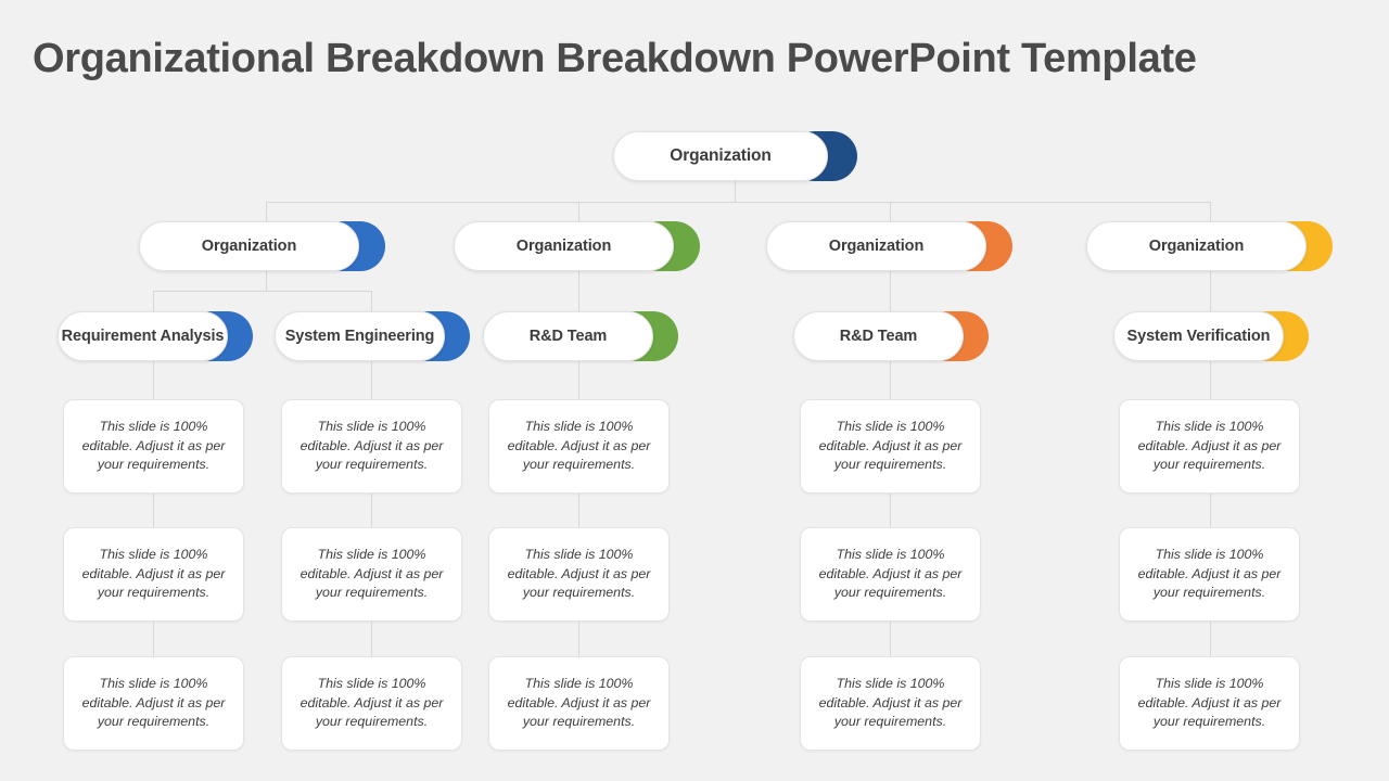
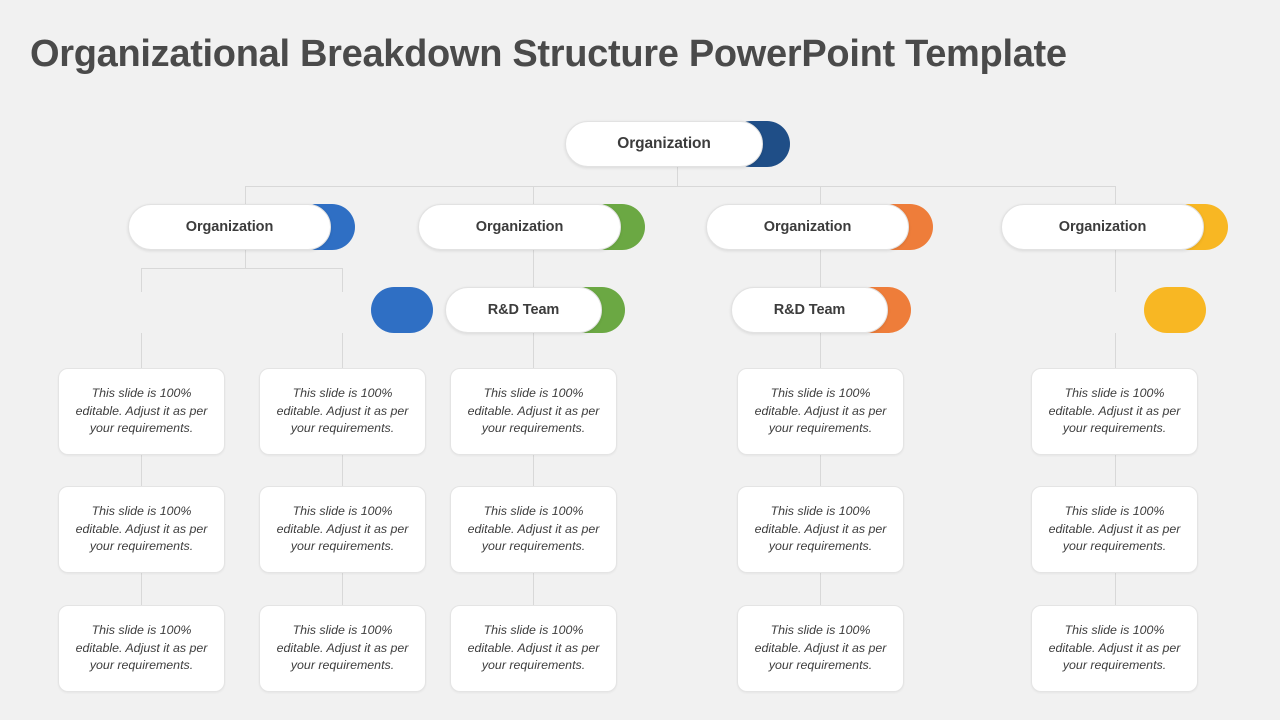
- Organizational Breakdown Breakdown PowerPoint Template
+ Organizational Breakdown Structure PowerPoint Template
  Organization
  Organization
  Organization
  Organization
  Organization
- Requirement Analysis
- System Engineering
  R&D Team
  R&D Team
- System Verification
  This slide is 100% editable. Adjust it as per your requirements.
  This slide is 100% editable. Adjust it as per your requirements.
  This slide is 100% editable. Adjust it as per your requirements.
  This slide is 100% editable. Adjust it as per your requirements.
  This slide is 100% editable. Adjust it as per your requirements.
  This slide is 100% editable. Adjust it as per your requirements.
  This slide is 100% editable. Adjust it as per your requirements.
  This slide is 100% editable. Adjust it as per your requirements.
  This slide is 100% editable. Adjust it as per your requirements.
  This slide is 100% editable. Adjust it as per your requirements.
  This slide is 100% editable. Adjust it as per your requirements.
  This slide is 100% editable. Adjust it as per your requirements.
  This slide is 100% editable. Adjust it as per your requirements.
  This slide is 100% editable. Adjust it as per your requirements.
  This slide is 100% editable. Adjust it as per your requirements.
